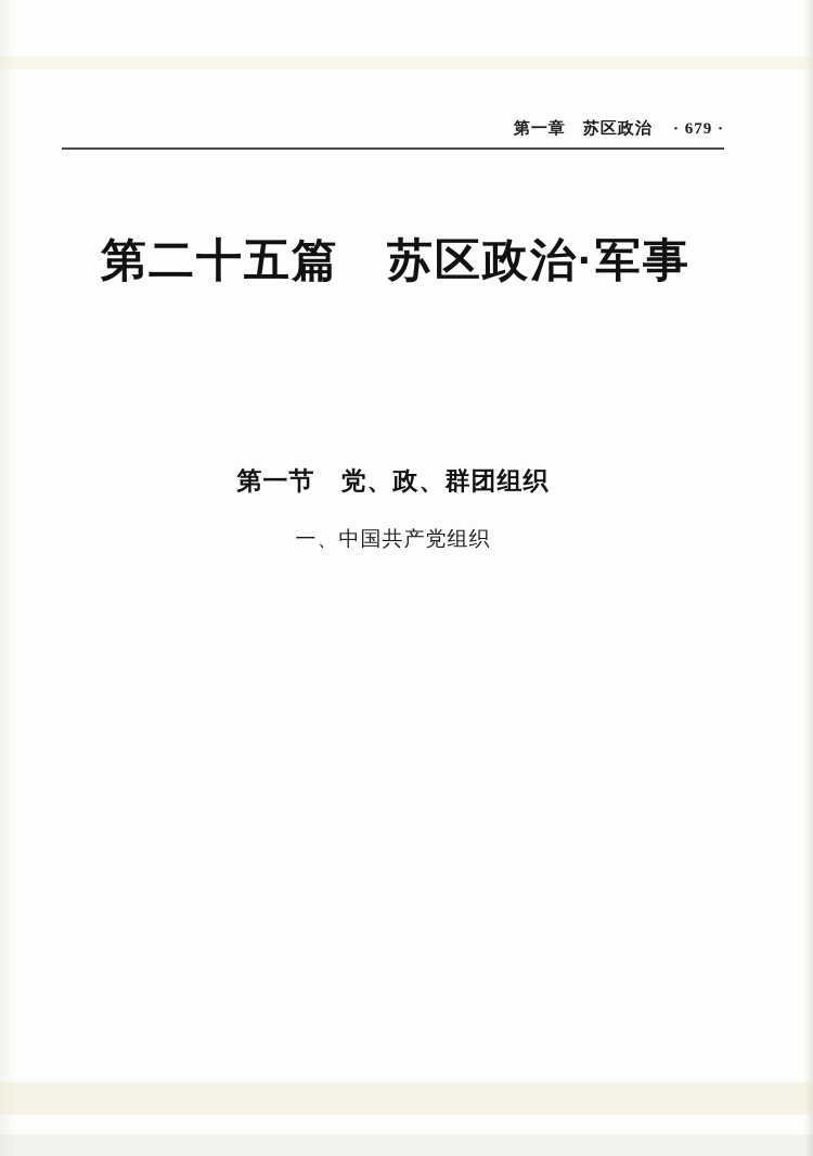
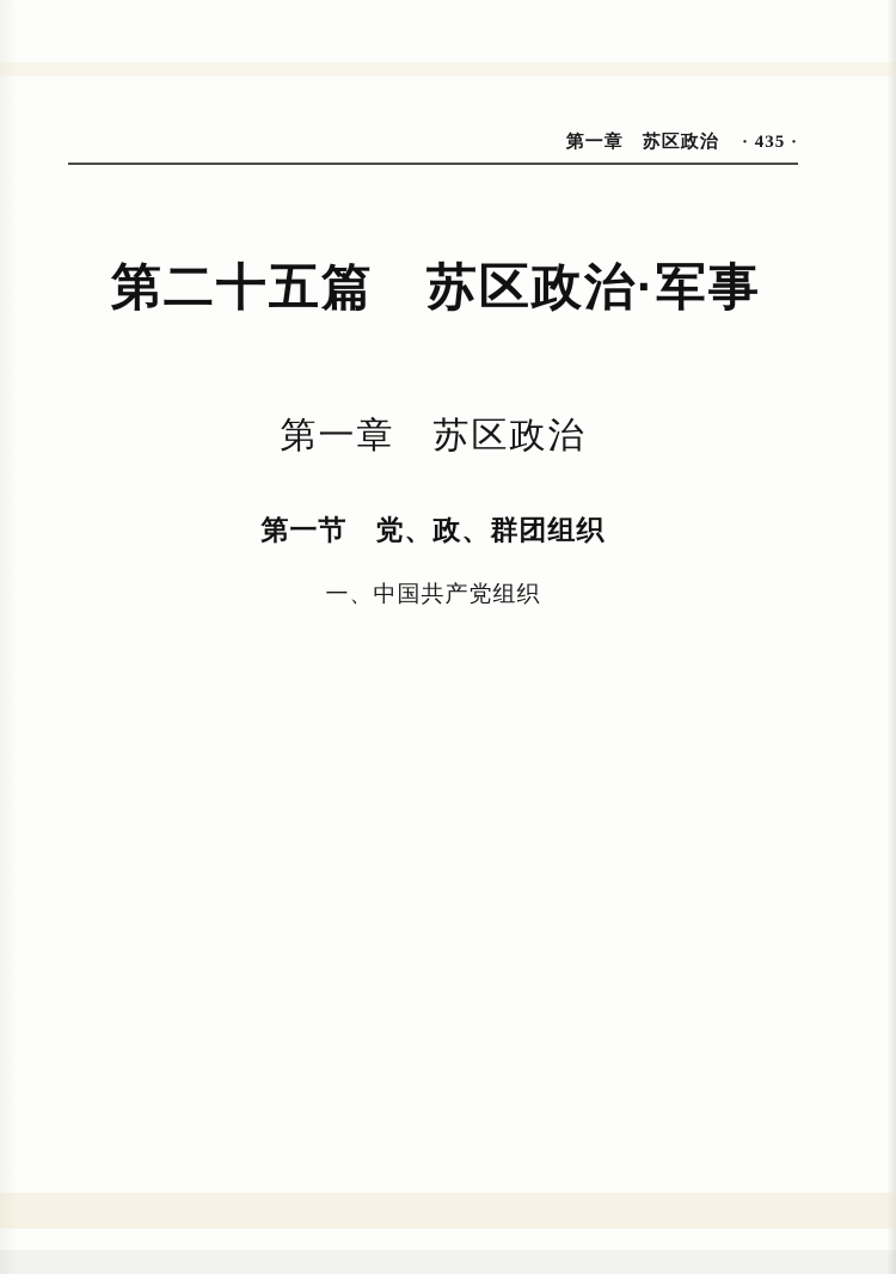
- 第一章 苏区政治 · 679 ·
+ 第一章 苏区政治 · 435 ·
  第二十五篇 苏区政治·军事
+ 第一章 苏区政治
  第一节 党、政、群团组织
  一、中国共产党组织
